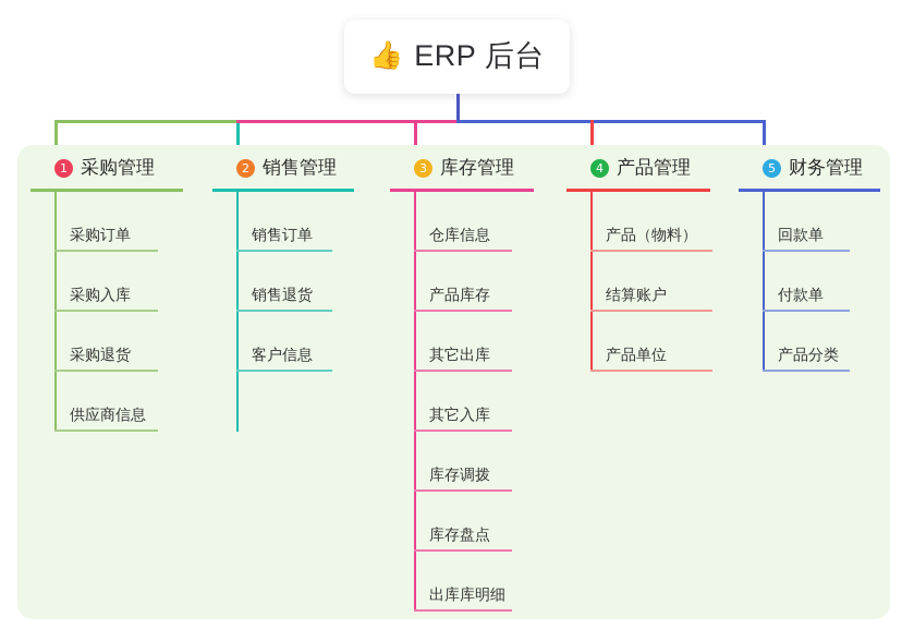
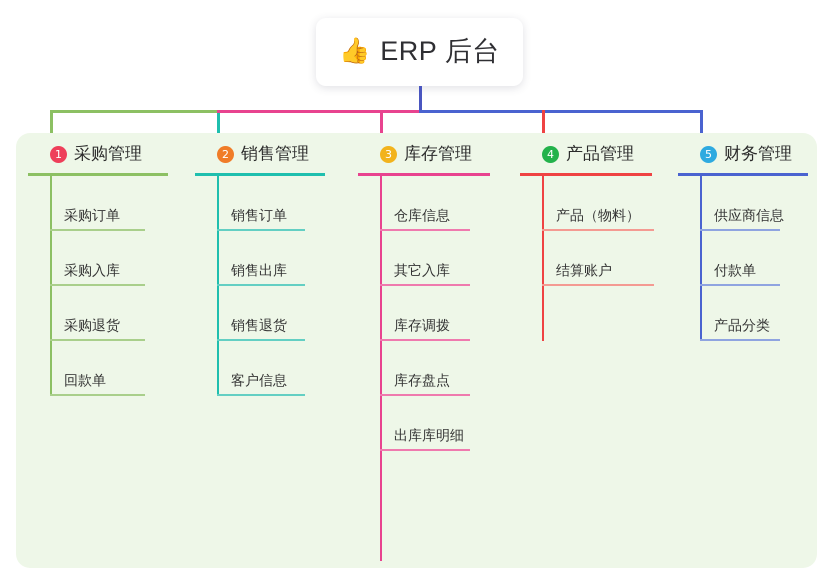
  👍
  ERP 后台
  1
  采购管理
  采购订单
  采购入库
  采购退货
- 供应商信息
+ 回款单
  2
  销售管理
  销售订单
+ 销售出库
  销售退货
  客户信息
  3
  库存管理
  仓库信息
- 产品库存
- 其它出库
  其它入库
  库存调拨
  库存盘点
  出库库明细
  4
  产品管理
  产品（物料）
  结算账户
- 产品单位
  5
  财务管理
- 回款单
+ 供应商信息
  付款单
  产品分类
